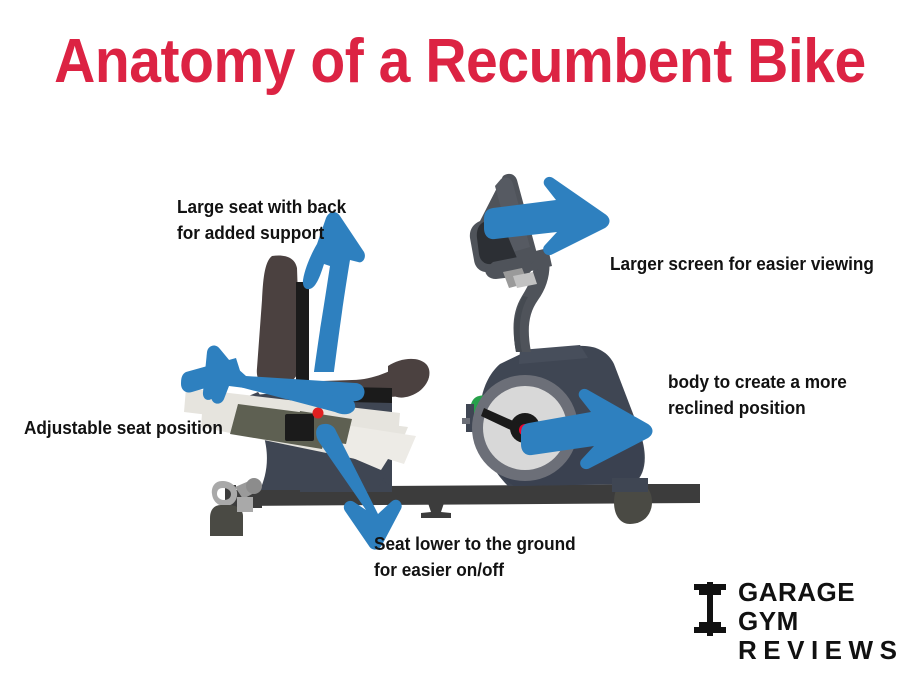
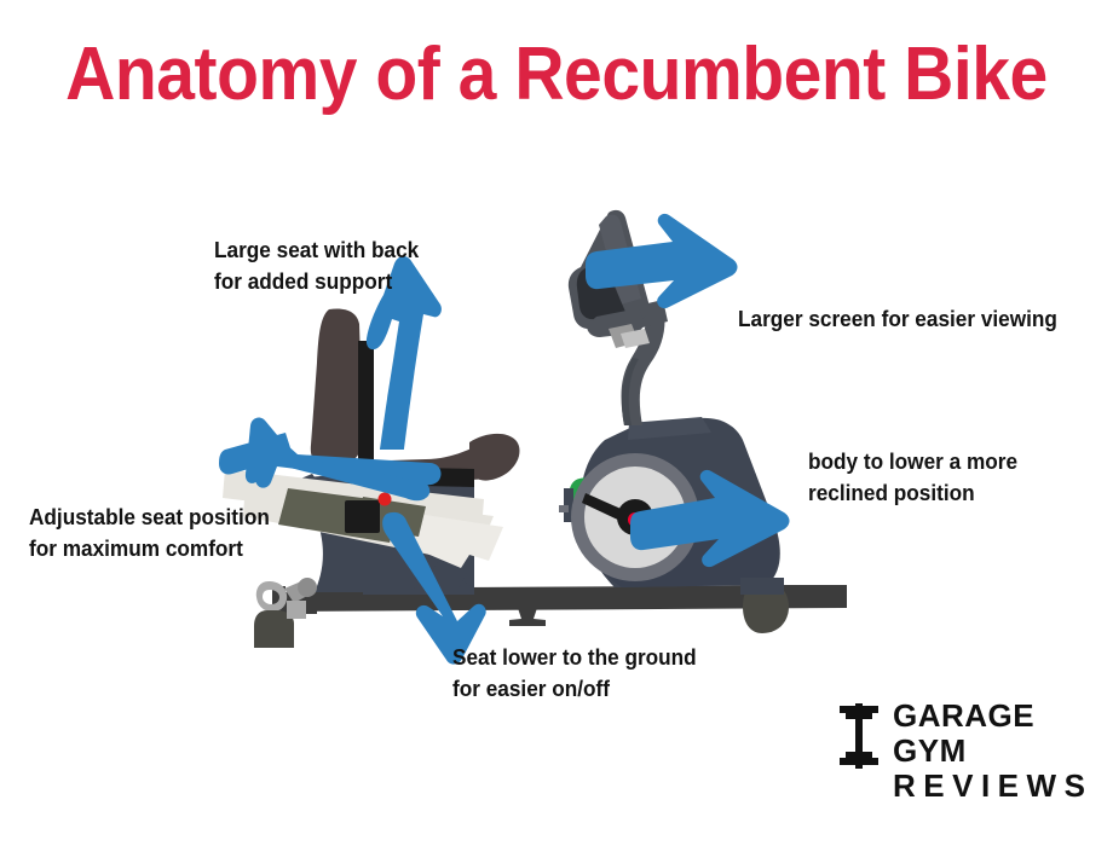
  Anatomy of a Recumbent Bike
  Large seat with back
  for added support
  Larger screen for easier viewing
- body to create a more
+ body to lower a more
  reclined position
  Adjustable seat position
+ for maximum comfort
  Seat lower to the ground
  for easier on/off
  GARAGE GYM
  REVIEWS
